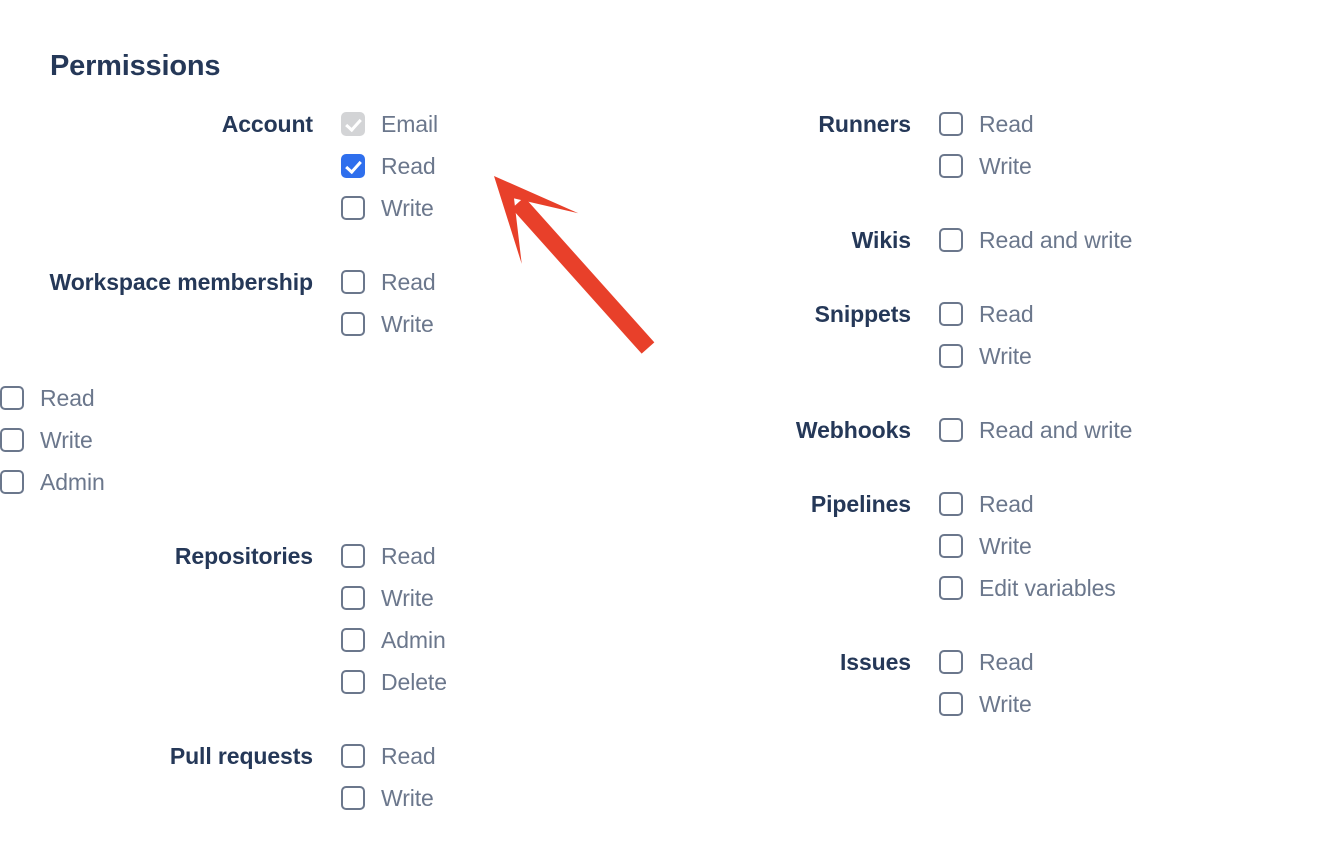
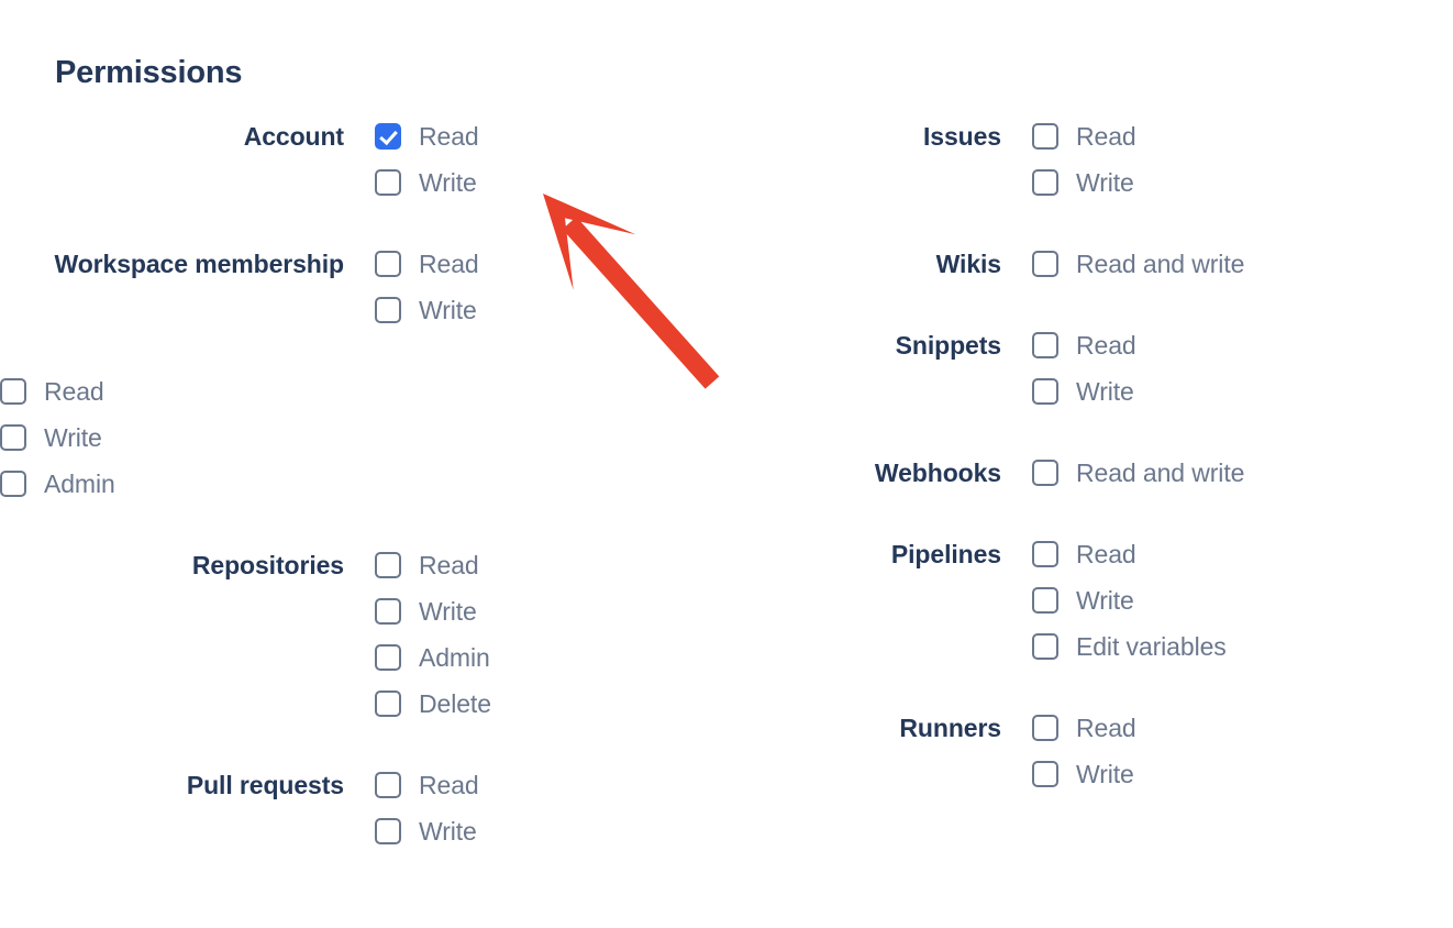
  Permissions
  Account
- Email
  Read
  Write
  Workspace membership
  Read
  Write
  Read
  Write
  Admin
  Repositories
  Read
  Write
  Admin
  Delete
  Pull requests
  Read
  Write
- Runners
+ Issues
  Read
  Write
  Wikis
  Read and write
  Snippets
  Read
  Write
  Webhooks
  Read and write
  Pipelines
  Read
  Write
  Edit variables
- Issues
+ Runners
  Read
  Write
